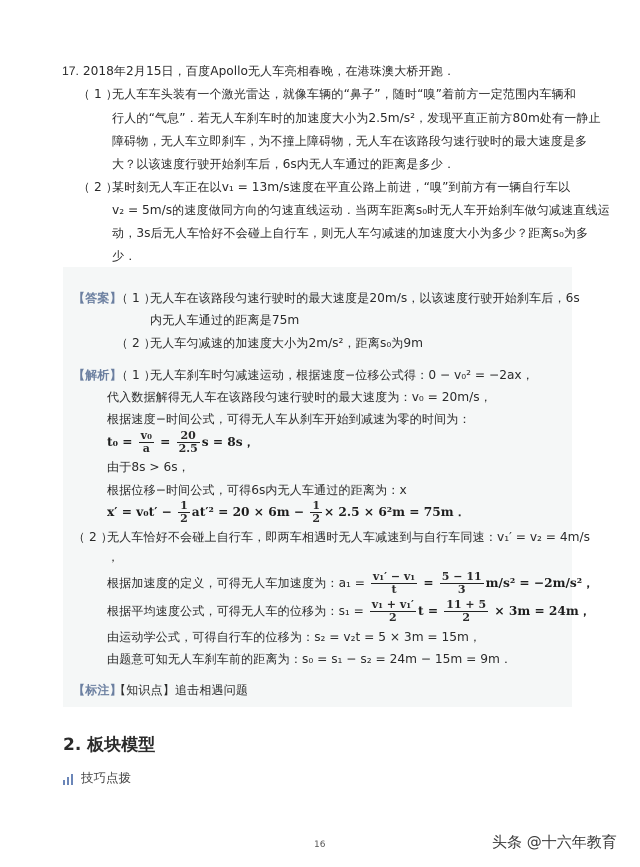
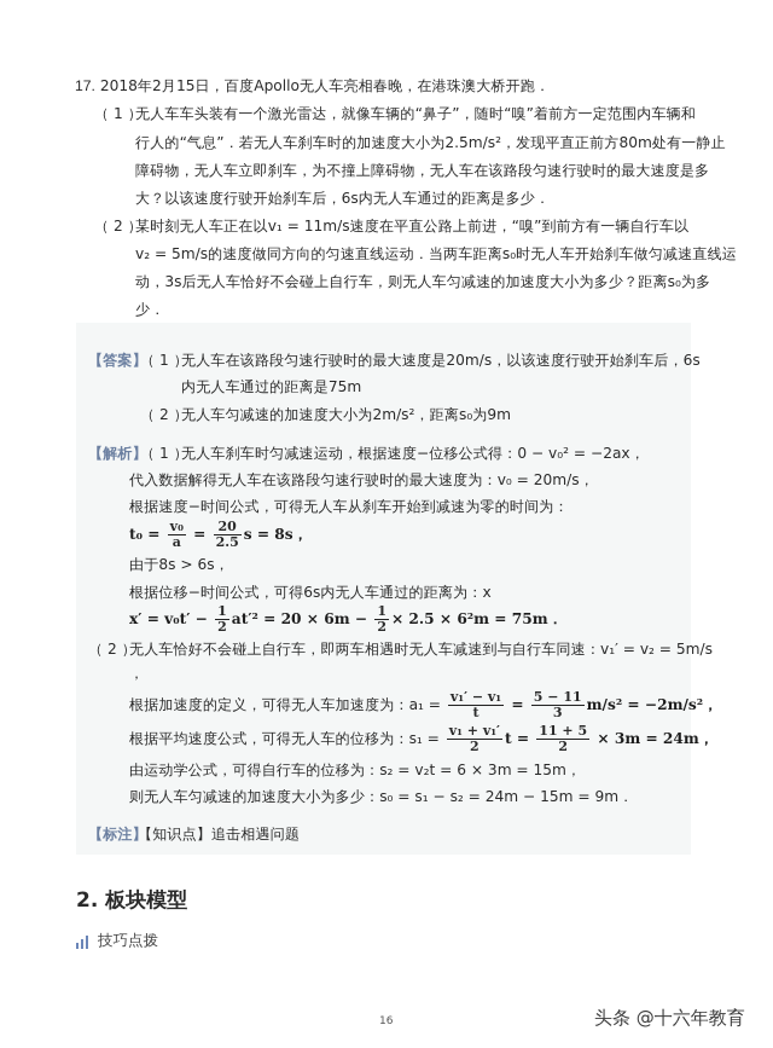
  17. 2018年2月15日，百度Apollo无人车亮相春晚，在港珠澳大桥开跑．
  （ 1 ）
  无人车车头装有一个激光雷达，就像车辆的“鼻子”，随时“嗅”着前方一定范围内车辆和
  行人的“气息”．若无人车刹车时的加速度大小为2.5m/s²，发现平直正前方80m处有一静止
  障碍物，无人车立即刹车，为不撞上障碍物，无人车在该路段匀速行驶时的最大速度是多
  大？以该速度行驶开始刹车后，6s内无人车通过的距离是多少．
  （ 2 ）
- 某时刻无人车正在以v₁ = 13m/s速度在平直公路上前进，“嗅”到前方有一辆自行车以
+ 某时刻无人车正在以v₁ = 11m/s速度在平直公路上前进，“嗅”到前方有一辆自行车以
  v₂ = 5m/s的速度做同方向的匀速直线运动．当两车距离s₀时无人车开始刹车做匀减速直线运
  动，3s后无人车恰好不会碰上自行车，则无人车匀减速的加速度大小为多少？距离s₀为多
  少．
  【答案】
  （ 1 ）
  无人车在该路段匀速行驶时的最大速度是20m/s，以该速度行驶开始刹车后，6s
  内无人车通过的距离是75m
  （ 2 ）
  无人车匀减速的加速度大小为2m/s²，距离s₀为9m
  【解析】
  （ 1 ）
  无人车刹车时匀减速运动，根据速度−位移公式得：0 − v₀² = −2ax，
  代入数据解得无人车在该路段匀速行驶时的最大速度为：v₀ = 20m/s，
  根据速度−时间公式，可得无人车从刹车开始到减速为零的时间为：
  t₀ =
  v₀
  a
  =
  20
  2.5
  s = 8s，
  由于8s > 6s，
  根据位移−时间公式，可得6s内无人车通过的距离为：x
  x′ = v₀t′ −
  1
  2
  at′² = 20 × 6m −
  1
  2
  × 2.5 × 6²m = 75m．
  （ 2 ）
- 无人车恰好不会碰上自行车，即两车相遇时无人车减速到与自行车同速：v₁′ = v₂ = 4m/s
+ 无人车恰好不会碰上自行车，即两车相遇时无人车减速到与自行车同速：v₁′ = v₂ = 5m/s
  ，
  根据加速度的定义，可得无人车加速度为：a₁ =
  v₁′ − v₁
  t
  =
  5 − 11
  3
  m/s² = −2m/s²，
  根据平均速度公式，可得无人车的位移为：s₁ =
  v₁ + v₁′
  2
  t =
  11 + 5
  2
  × 3m = 24m，
- 由运动学公式，可得自行车的位移为：s₂ = v₂t = 5 × 3m = 15m，
+ 由运动学公式，可得自行车的位移为：s₂ = v₂t = 6 × 3m = 15m，
- 由题意可知无人车刹车前的距离为：s₀ = s₁ − s₂ = 24m − 15m = 9m．
+ 则无人车匀减速的加速度大小为多少：s₀ = s₁ − s₂ = 24m − 15m = 9m．
  【标注】
  【知识点】追击相遇问题
  2. 板块模型
  技巧点拨
  16
  头条 @十六年教育
